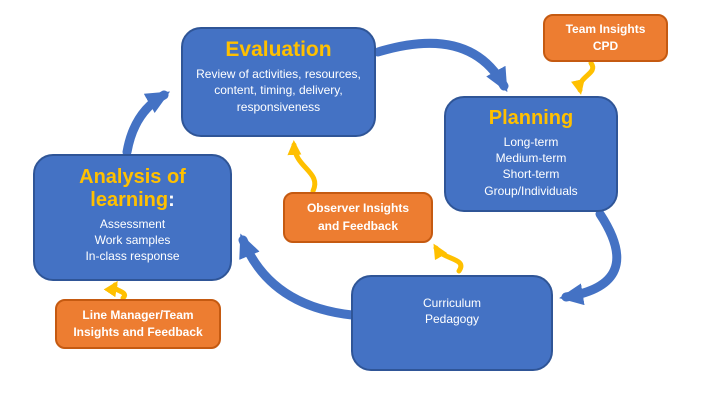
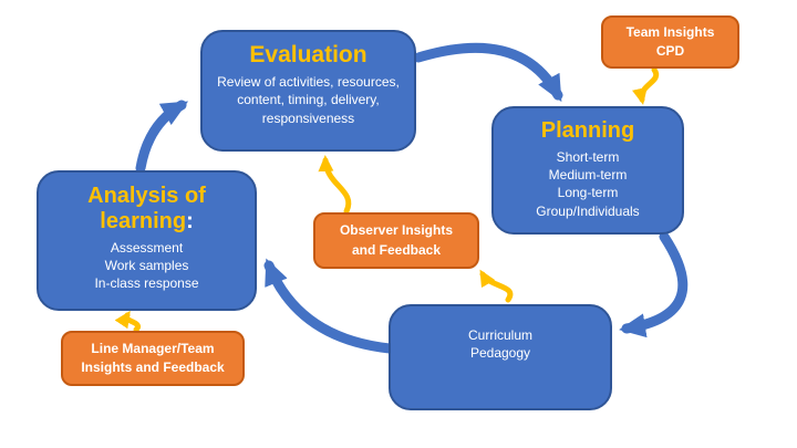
  Evaluation
  Review of activities, resources,
  content, timing, delivery,
  responsiveness
  Planning
- Long-term
+ Short-term
  Medium-term
- Short-term
+ Long-term
  Group/Individuals
  Analysis of learning:
  Assessment
  Work samples
  In-class response
  Curriculum
  Pedagogy
  Team Insights
  CPD
  Observer Insights
  and Feedback
  Line Manager/Team
  Insights and Feedback
